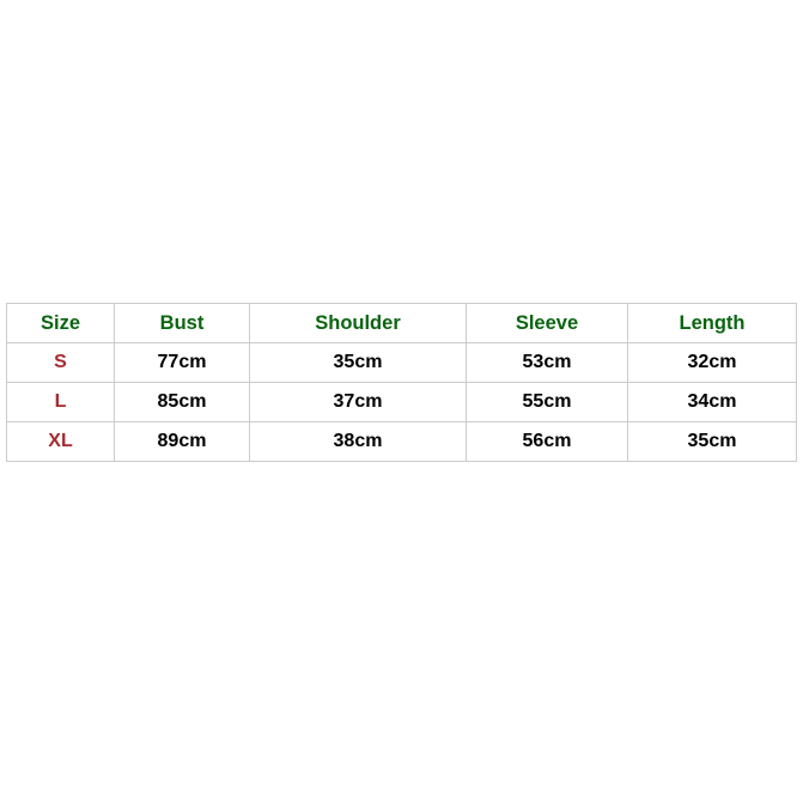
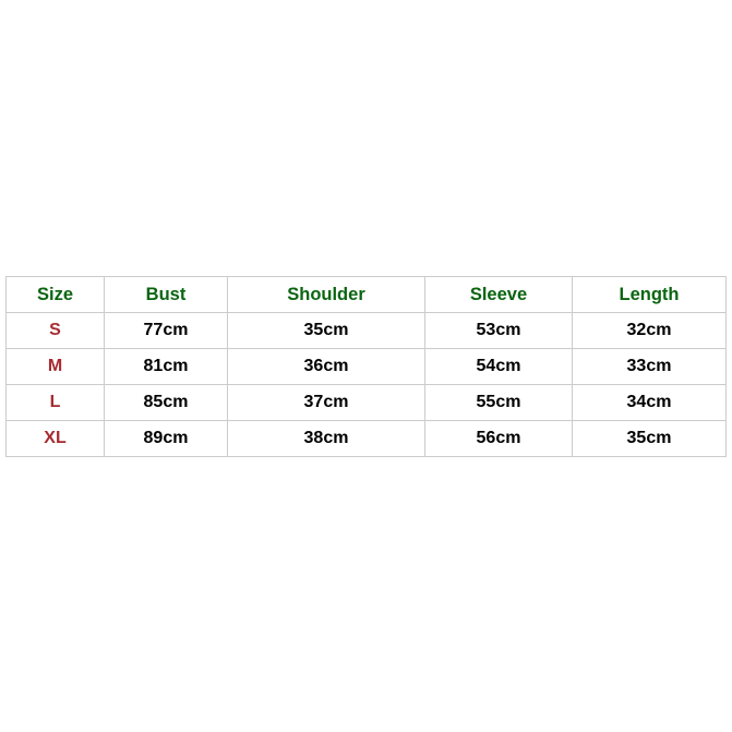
  Size	Bust	Shoulder	Sleeve	Length
  S	77cm	35cm	53cm	32cm
+ M	81cm	36cm	54cm	33cm
  L	85cm	37cm	55cm	34cm
  XL	89cm	38cm	56cm	35cm
